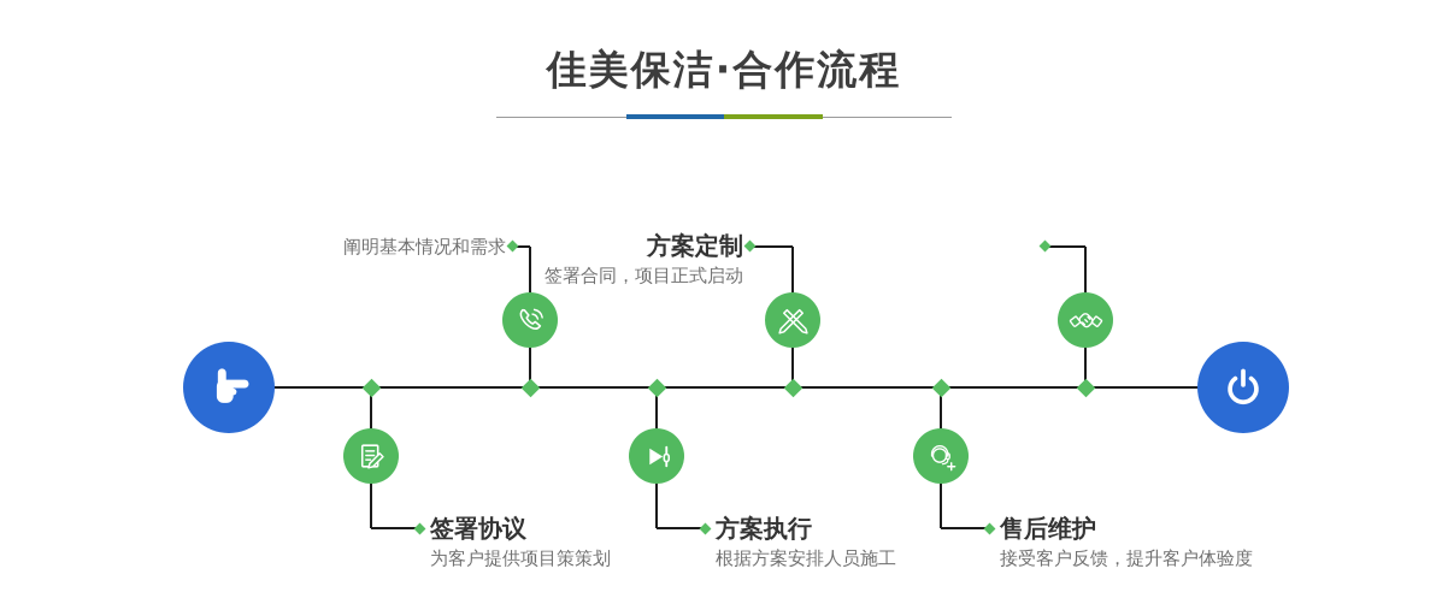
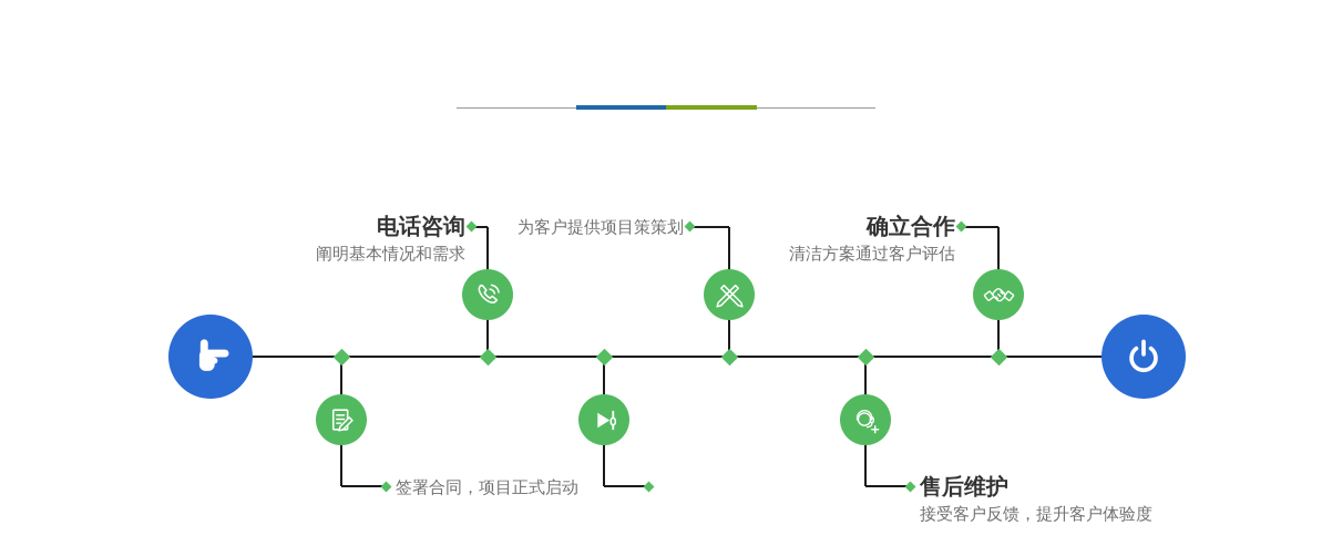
- 佳美保洁·合作流程
- 签署协议
- 为客户提供项目策策划
+ 签署合同，项目正式启动
+ 电话咨询
  阐明基本情况和需求
- 方案执行
- 根据方案安排人员施工
- 方案定制
- 签署合同，项目正式启动
+ 为客户提供项目策策划
  售后维护
  接受客户反馈，提升客户体验度
+ 确立合作
+ 清洁方案通过客户评估
